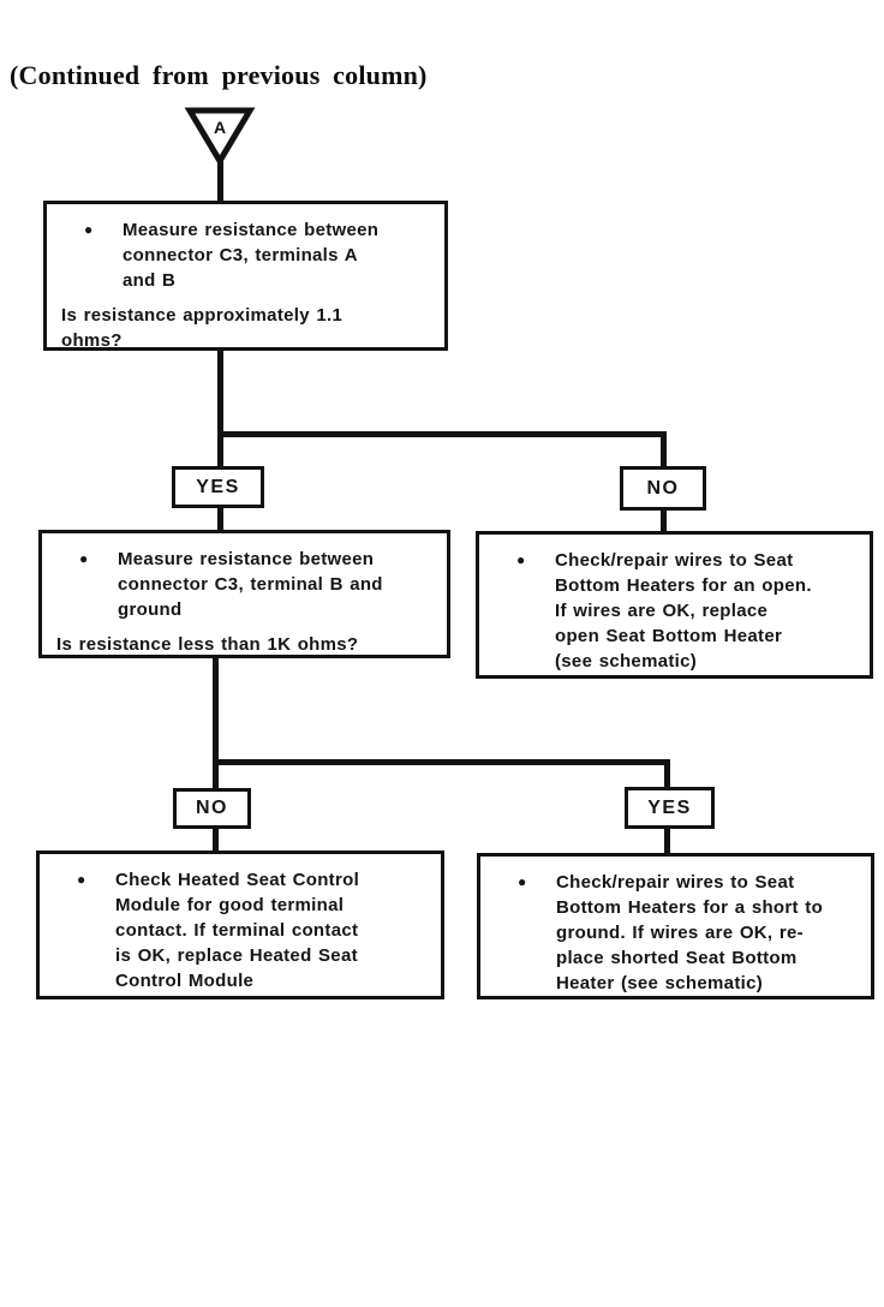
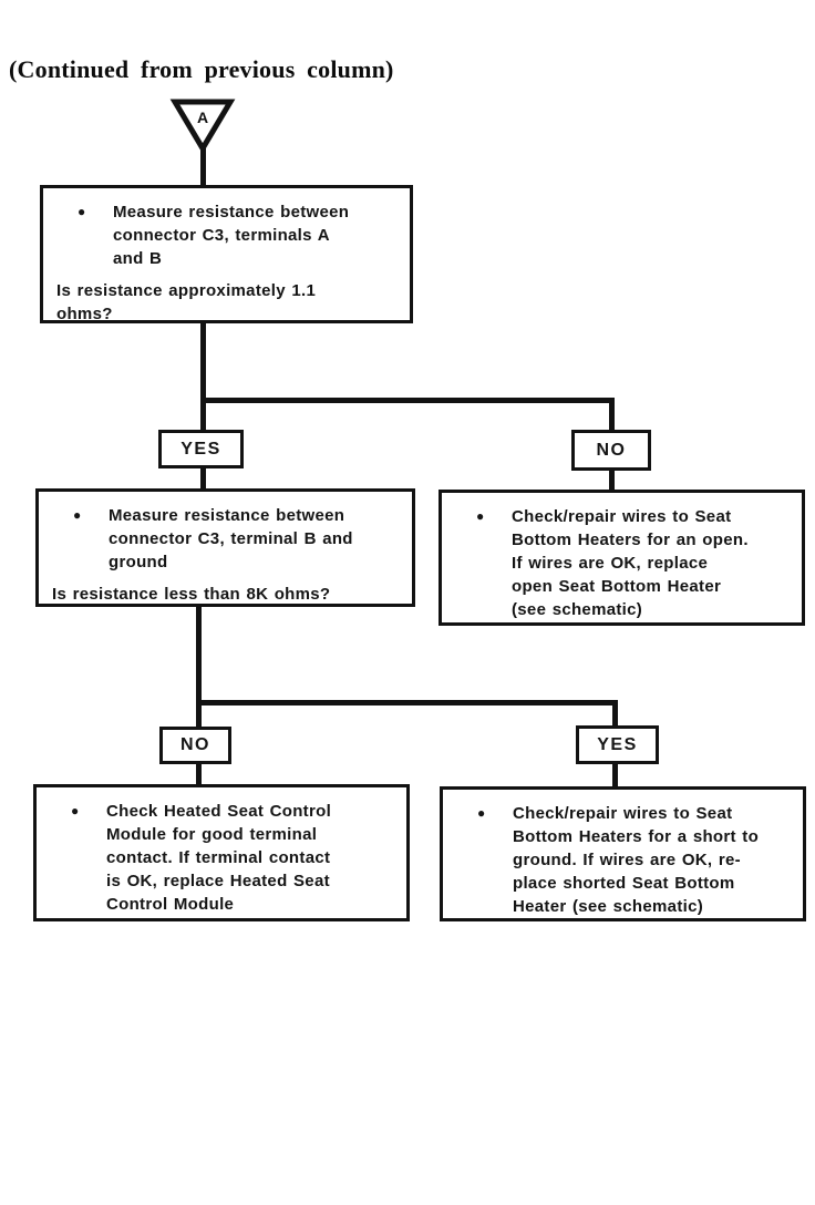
  (Continued from previous column)
  A
  ●
  Measure resistance between
  connector C3, terminals A
  and B
  Is resistance approximately 1.1
  ohms?
  YES
  NO
  ●
  Measure resistance between
  connector C3, terminal B and
  ground
- Is resistance less than 1K ohms?
+ Is resistance less than 8K ohms?
  ●
  Check/repair wires to Seat
  Bottom Heaters for an open.
  If wires are OK, replace
  open Seat Bottom Heater
  (see schematic)
  NO
  YES
  ●
  Check Heated Seat Control
  Module for good terminal
  contact. If terminal contact
  is OK, replace Heated Seat
  Control Module
  ●
  Check/repair wires to Seat
  Bottom Heaters for a short to
  ground. If wires are OK, re-
  place shorted Seat Bottom
  Heater (see schematic)
